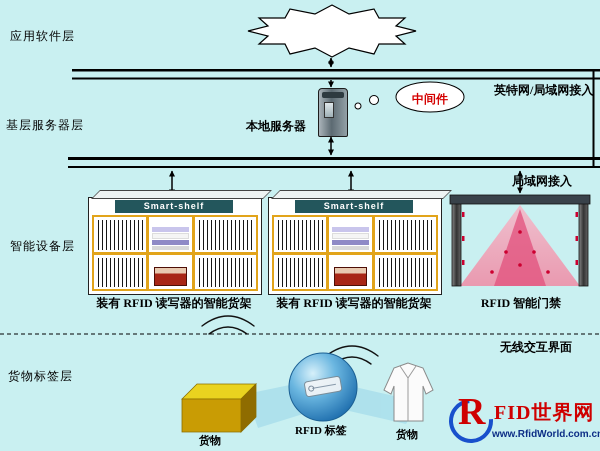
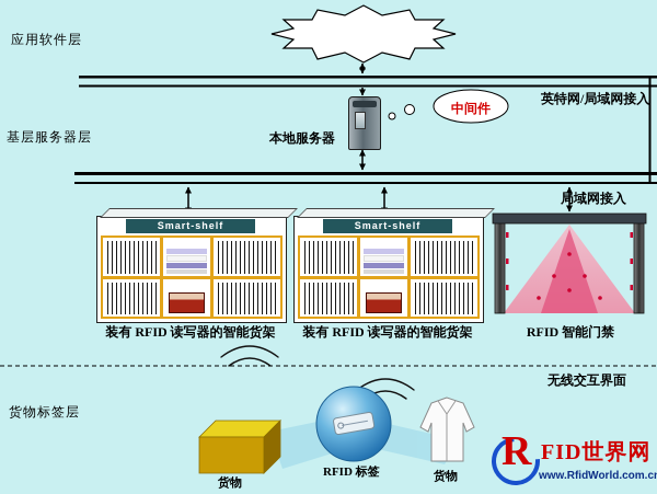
  应用软件层
  基层服务器层
- 智能设备层
  货物标签层
  英特网/局域网接入
  局域网接入
  无线交互界面
  本地服务器
  中间件
  Smart-shelf
  Smart-shelf
  装有 RFID 读写器的智能货架
  装有 RFID 读写器的智能货架
  RFID 智能门禁
  货物
  RFID 标签
  货物
  R
  FID世界网
  www.RfidWorld.com.c
